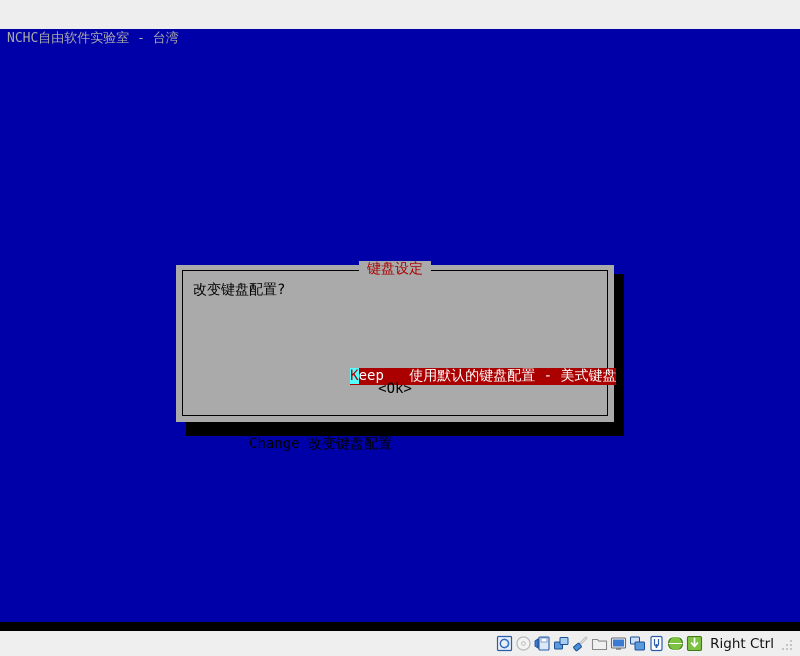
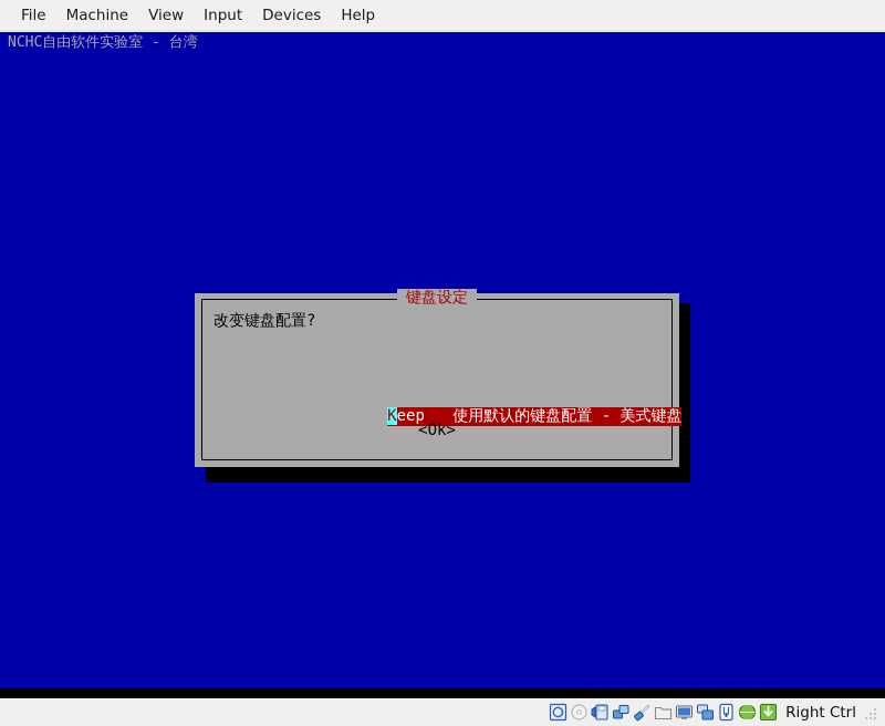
+ File
+ Machine
+ View
+ Input
+ Devices
+ Help
  NCHC自由软件实验室 - 台湾
  键盘设定
  改变键盘配置?
  Keep 使用默认的键盘配置 - 美式键盘
- Change 改变键盘配置
  <Ok>
  Right Ctrl
